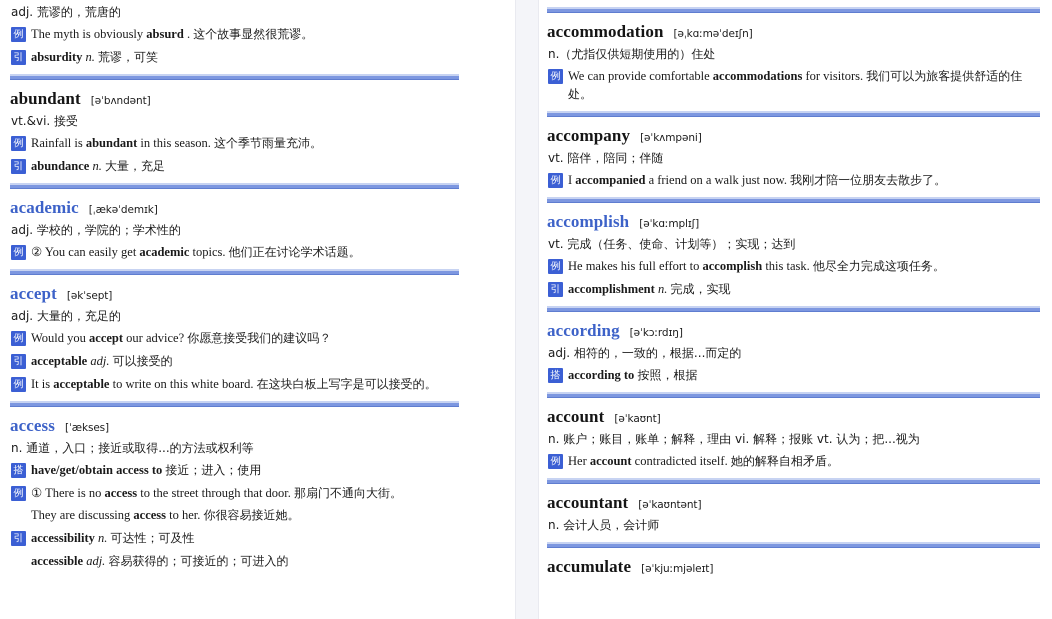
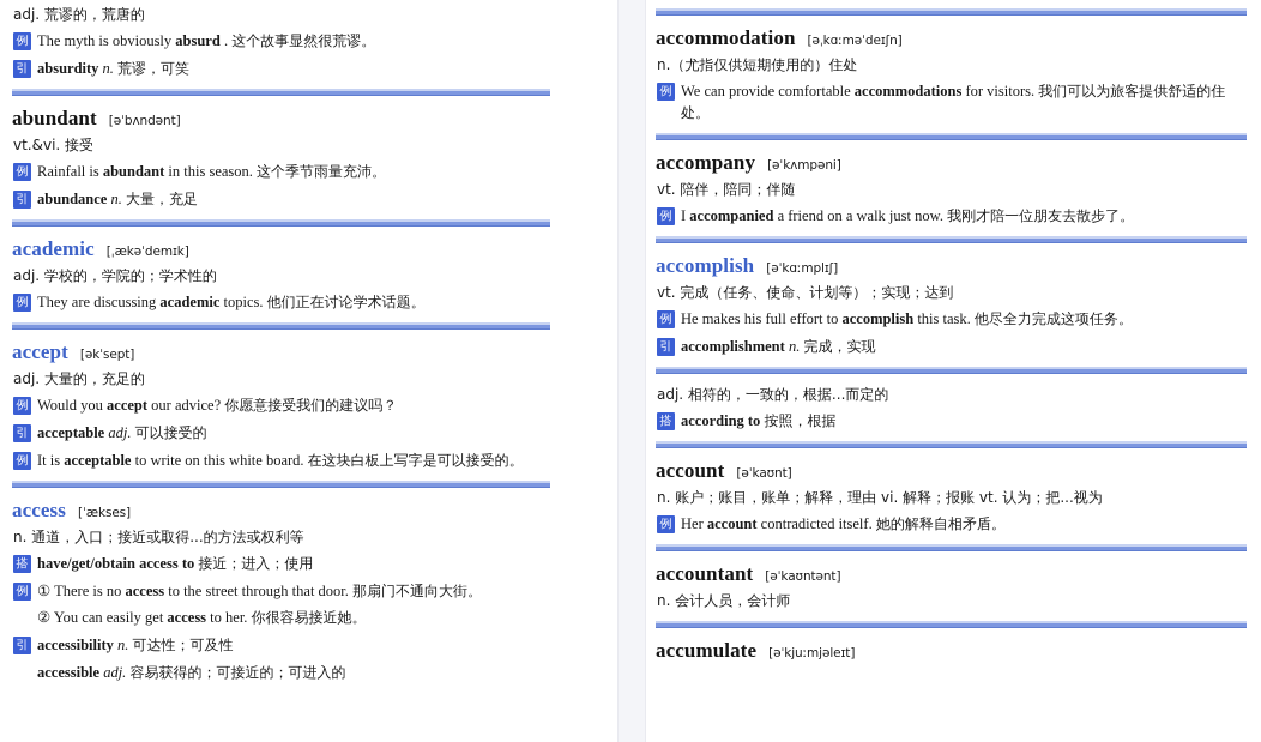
  adj. 荒谬的，荒唐的
  例
  The myth is obviously absurd . 这个故事显然很荒谬。
  引
  absurdity n. 荒谬，可笑
  abundant
  [əˈbʌndənt]
  vt.&vi. 接受
  例
  Rainfall is abundant in this season. 这个季节雨量充沛。
  引
  abundance n. 大量，充足
  academic
  [ˌækəˈdemɪk]
  adj. 学校的，学院的；学术性的
  例
- ② You can easily get academic topics. 他们正在讨论学术话题。
+ They are discussing academic topics. 他们正在讨论学术话题。
  accept
  [əkˈsept]
  adj. 大量的，充足的
  例
  Would you accept our advice? 你愿意接受我们的建议吗？
  引
  acceptable adj. 可以接受的
  例
  It is acceptable to write on this white board. 在这块白板上写字是可以接受的。
  access
  [ˈækses]
  n. 通道，入口；接近或取得...的方法或权利等
  搭
  have/get/obtain access to 接近；进入；使用
  例
  ① There is no access to the street through that door. 那扇门不通向大街。
- They are discussing access to her. 你很容易接近她。
+ ② You can easily get access to her. 你很容易接近她。
  引
  accessibility n. 可达性；可及性
  accessible adj. 容易获得的；可接近的；可进入的
  accommodation
  [əˌkɑːməˈdeɪʃn]
  n.（尤指仅供短期使用的）住处
  例
  We can provide comfortable accommodations for visitors. 我们可以为旅客提供舒适的住处。
  accompany
  [əˈkʌmpəni]
  vt. 陪伴，陪同；伴随
  例
  I accompanied a friend on a walk just now. 我刚才陪一位朋友去散步了。
  accomplish
  [əˈkɑːmplɪʃ]
  vt. 完成（任务、使命、计划等）；实现；达到
  例
  He makes his full effort to accomplish this task. 他尽全力完成这项任务。
  引
  accomplishment n. 完成，实现
- according
- [əˈkɔːrdɪŋ]
  adj. 相符的，一致的，根据...而定的
  搭
  according to 按照，根据
  account
  [əˈkaʊnt]
  n. 账户；账目，账单；解释，理由 vi. 解释；报账 vt. 认为；把...视为
  例
  Her account contradicted itself. 她的解释自相矛盾。
  accountant
  [əˈkaʊntənt]
  n. 会计人员，会计师
  accumulate
  [əˈkjuːmjəleɪt]
